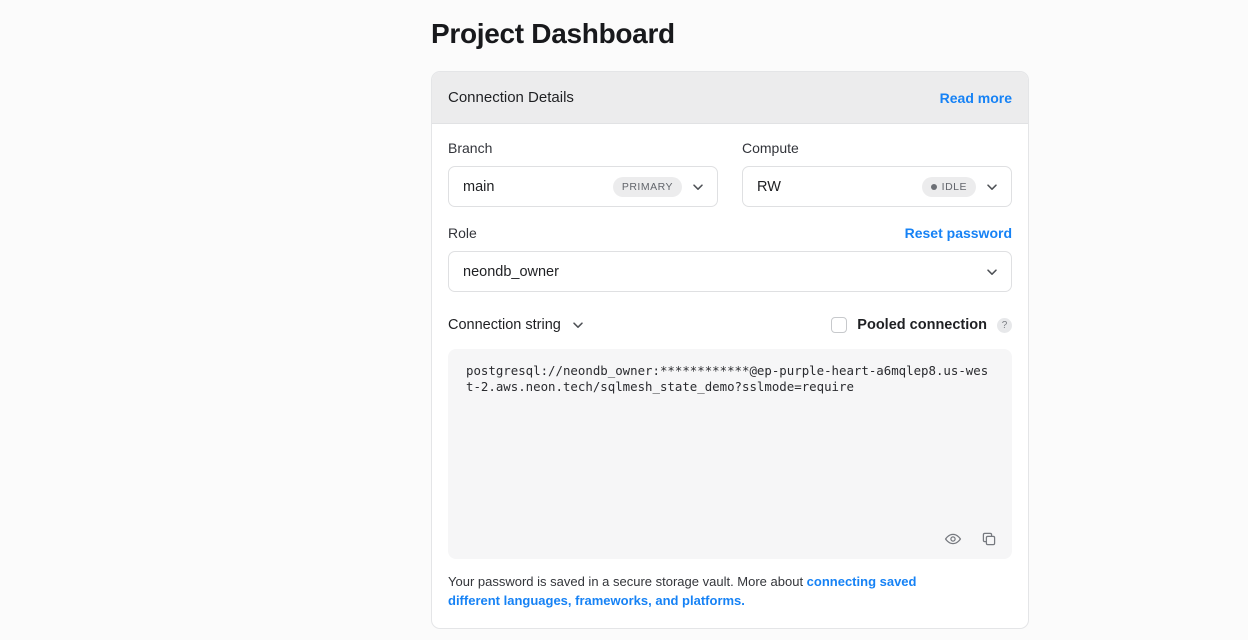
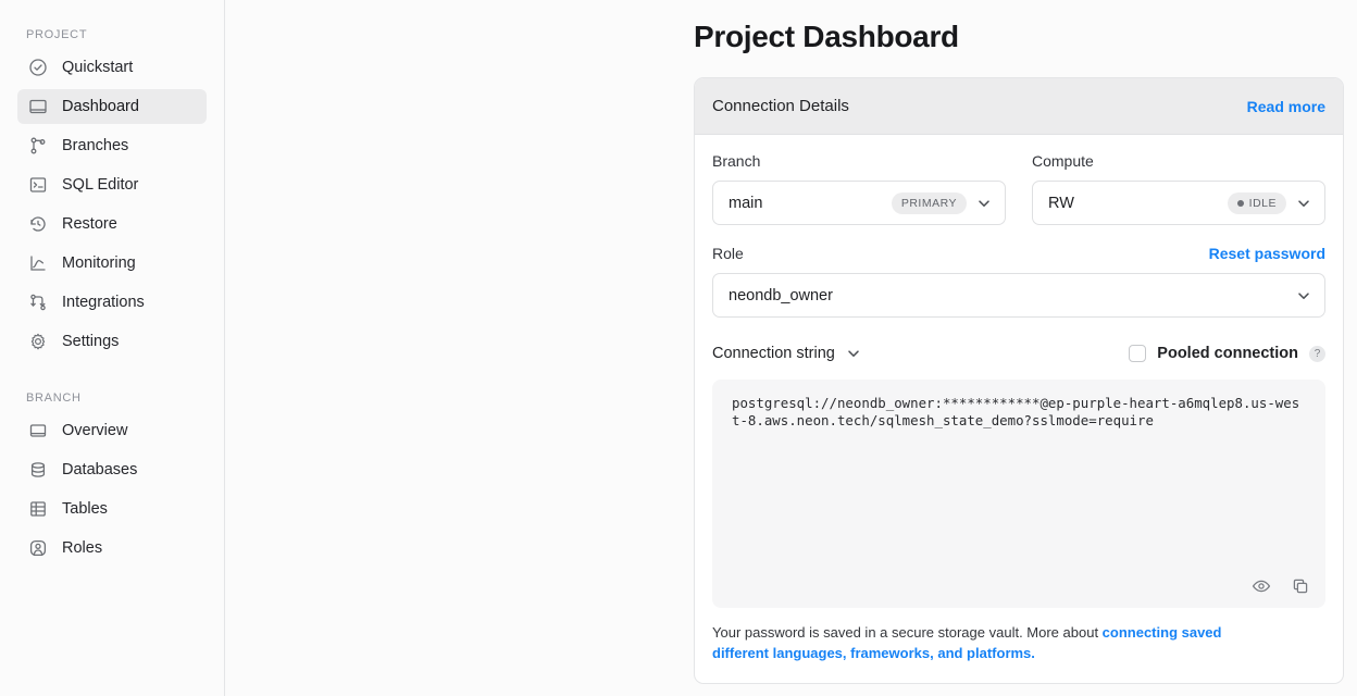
+ PROJECT
+ Quickstart
+ Dashboard
+ Branches
+ SQL Editor
+ Restore
+ Monitoring
+ Integrations
+ Settings
+ BRANCH
+ Overview
+ Databases
+ Tables
+ Roles
  Project Dashboard
  Connection Details
  Read more
  Branch
  main
  PRIMARY
  Compute
  RW
  IDLE
  Role
  Reset password
  neondb_owner
  Connection string
  Pooled connection
  ?
- postgresql://neondb_owner:************@ep-purple-heart-a6mqlep8.us-west-2.aws.neon.tech/sqlmesh_state_demo?sslmode=require
+ postgresql://neondb_owner:************@ep-purple-heart-a6mqlep8.us-west-8.aws.neon.tech/sqlmesh_state_demo?sslmode=require
  Your password is saved in a secure storage vault. More about connecting saved different languages, frameworks, and platforms.
